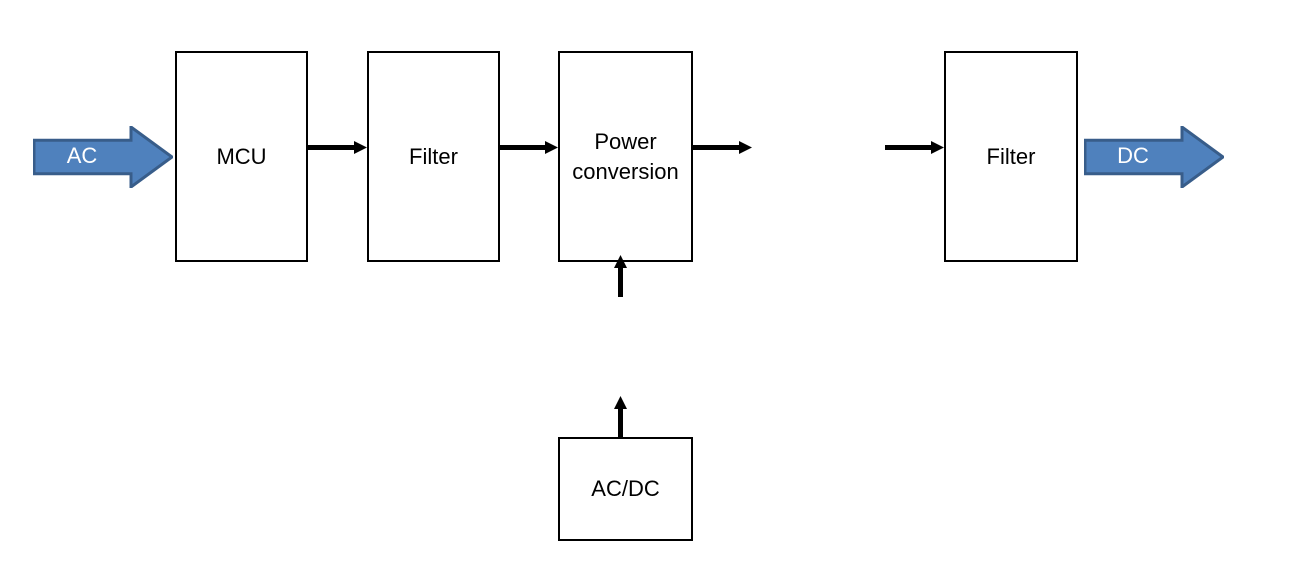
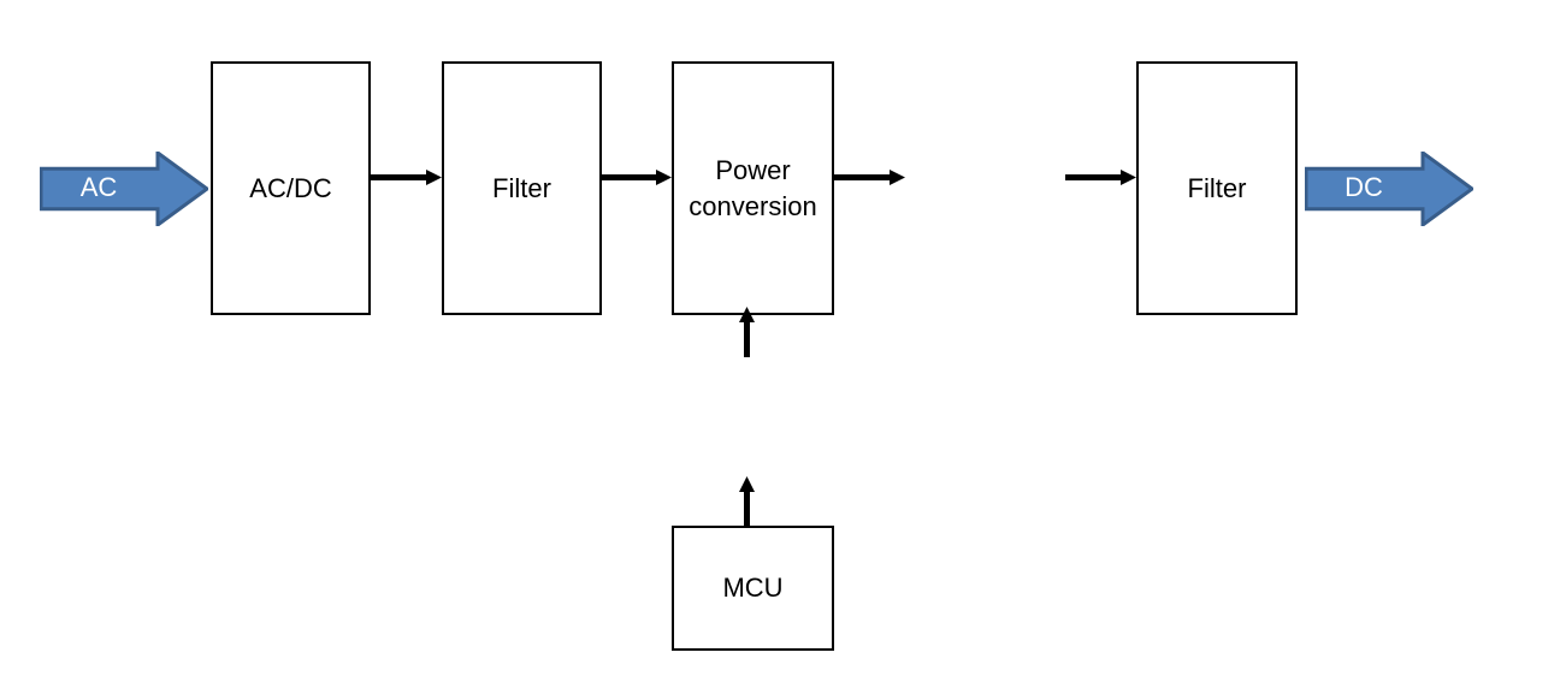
  AC
  DC
- MCU
+ AC/DC
  Filter
  Power
  conversion
  Filter
- AC/DC
+ MCU
